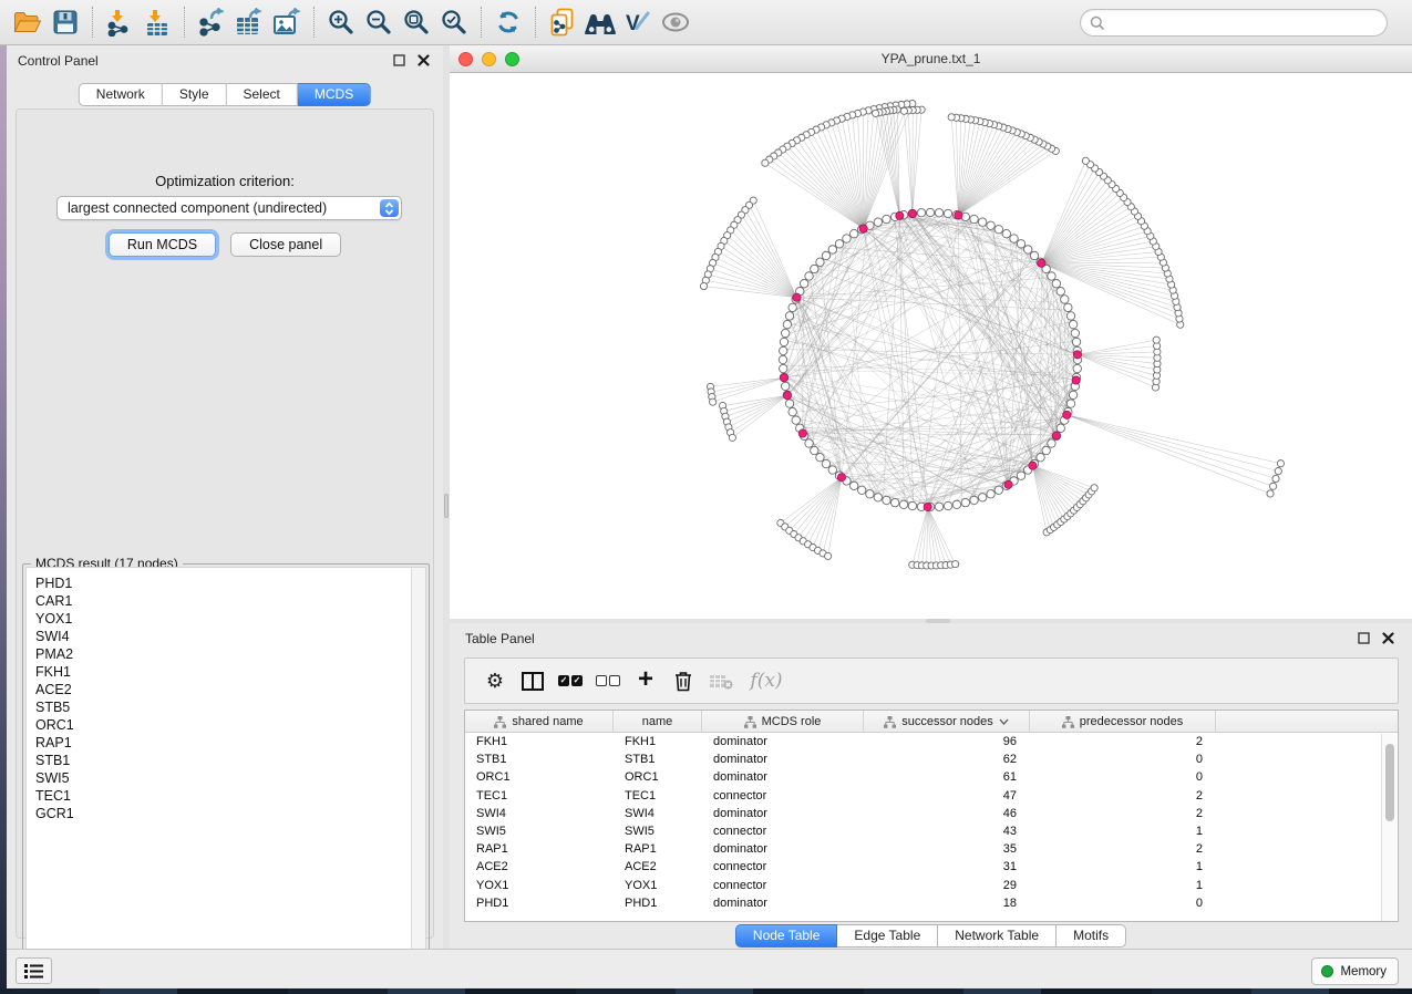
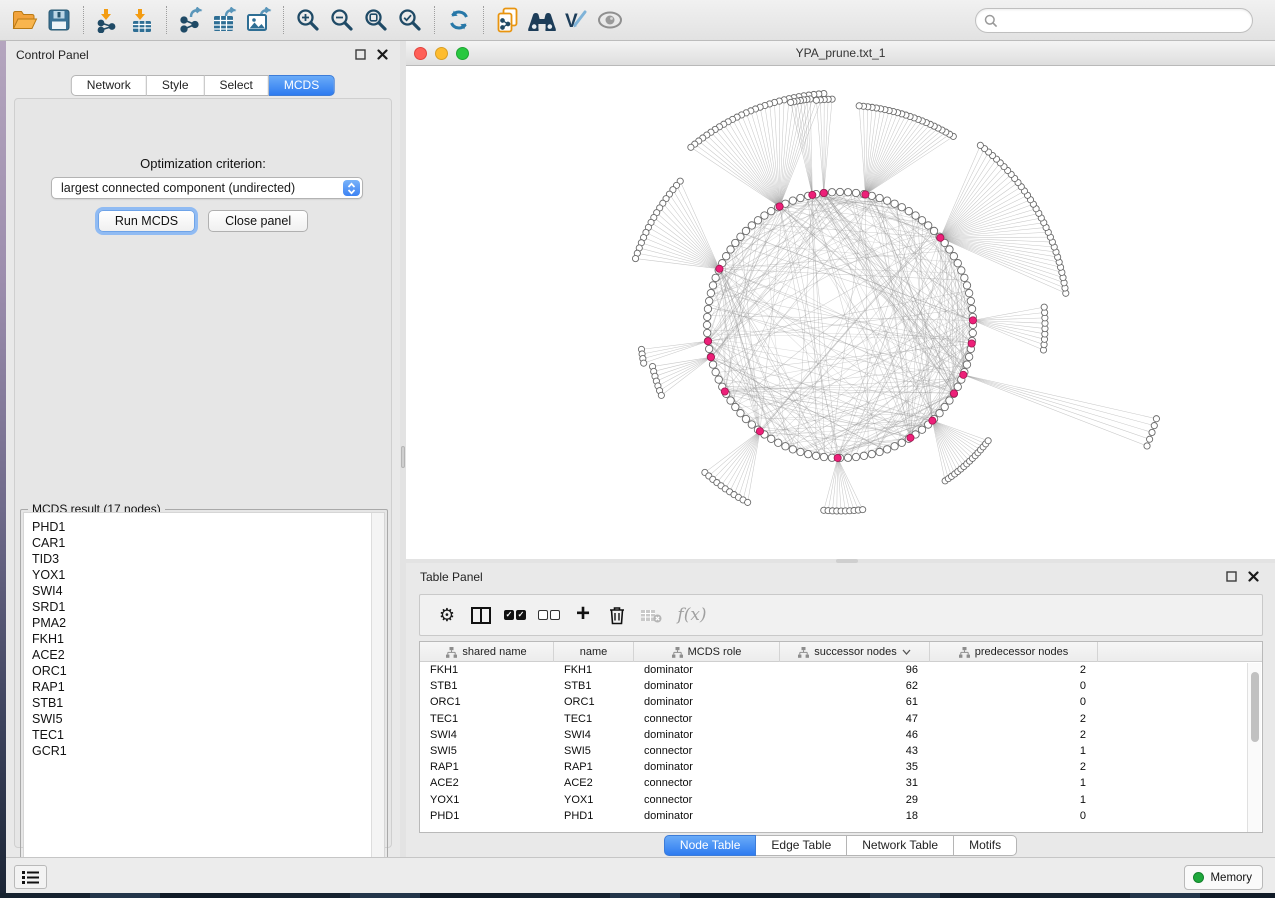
  V
  Control Panel
  Network
  Style
  Select
  MCDS
  Optimization criterion:
  largest connected component (undirected)
  Run MCDS
  Close panel
  MCDS result (17 nodes)
  PHD1
  CAR1
+ TID3
  YOX1
  SWI4
+ SRD1
  PMA2
  FKH1
  ACE2
- STB5
  ORC1
  RAP1
  STB1
  SWI5
  TEC1
  GCR1
  YPA_prune.txt_1
  Table Panel
  ⚙
  ✓
  ✓
  +
  f(x)
  shared name
  name
  MCDS role
  successor nodes
  predecessor nodes
  FKH1
  FKH1
  dominator
  96
  2
  STB1
  STB1
  dominator
  62
  0
  ORC1
  ORC1
  dominator
  61
  0
  TEC1
  TEC1
  connector
  47
  2
  SWI4
  SWI4
  dominator
  46
  2
  SWI5
  SWI5
  connector
  43
  1
  RAP1
  RAP1
  dominator
  35
  2
  ACE2
  ACE2
  connector
  31
  1
  YOX1
  YOX1
  connector
  29
  1
  PHD1
  PHD1
  dominator
  18
  0
  Node Table
  Edge Table
  Network Table
  Motifs
  Memory
